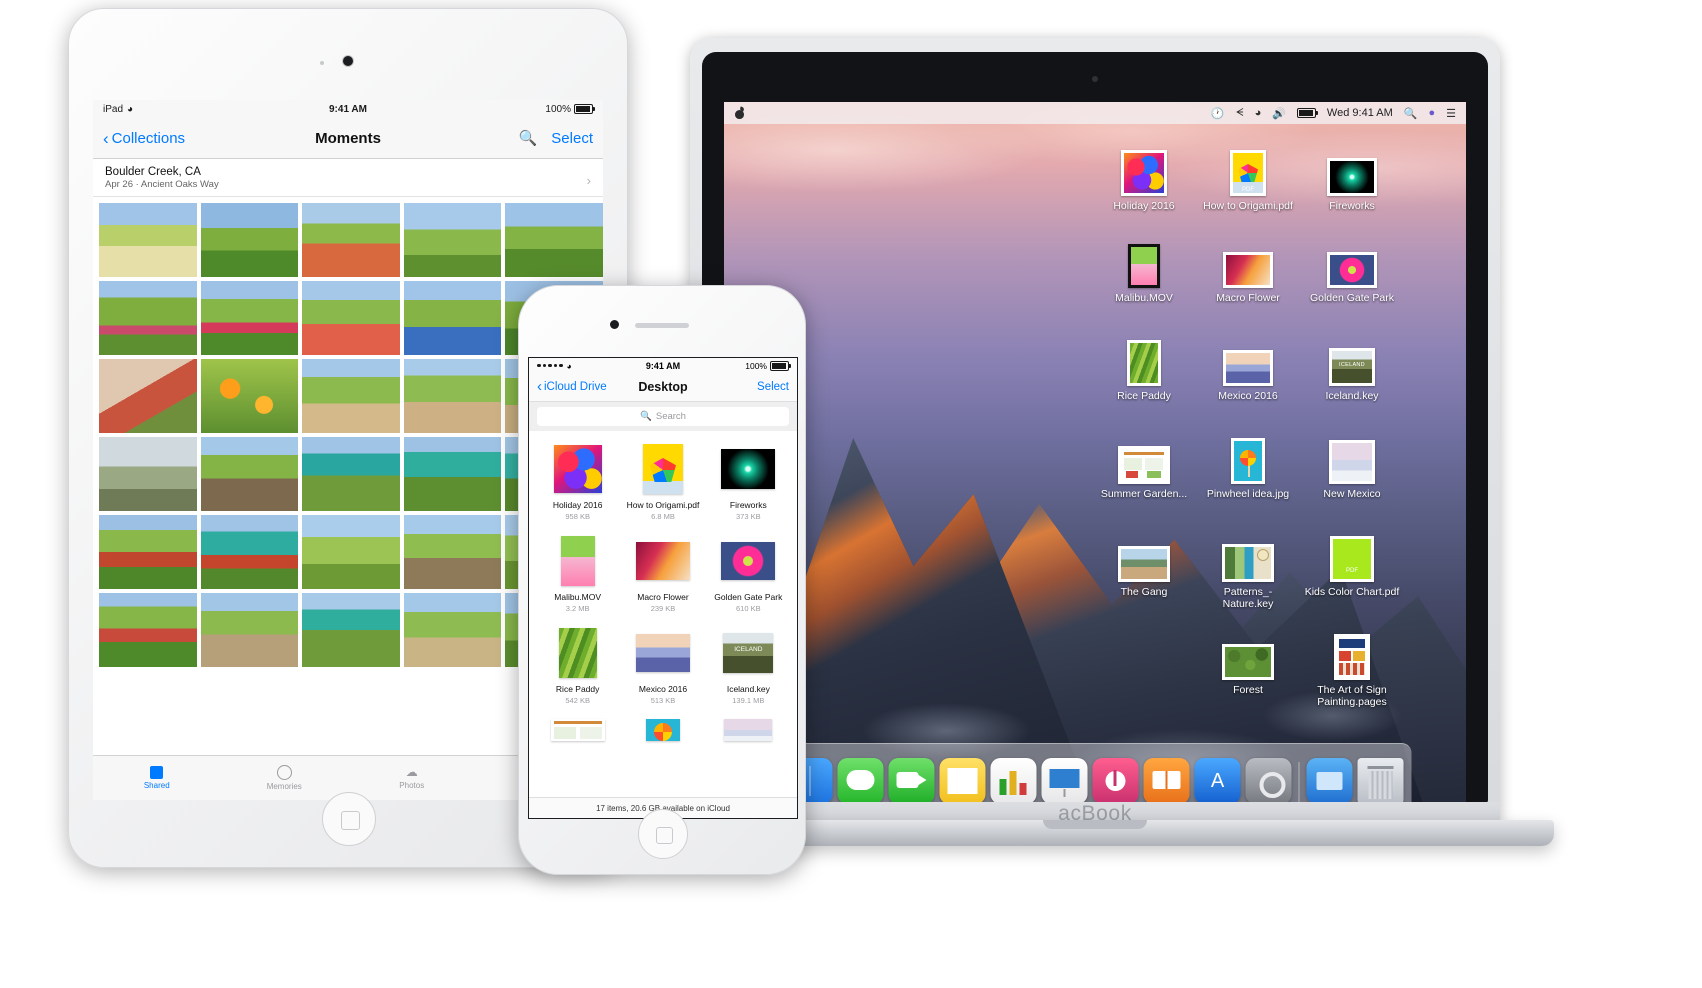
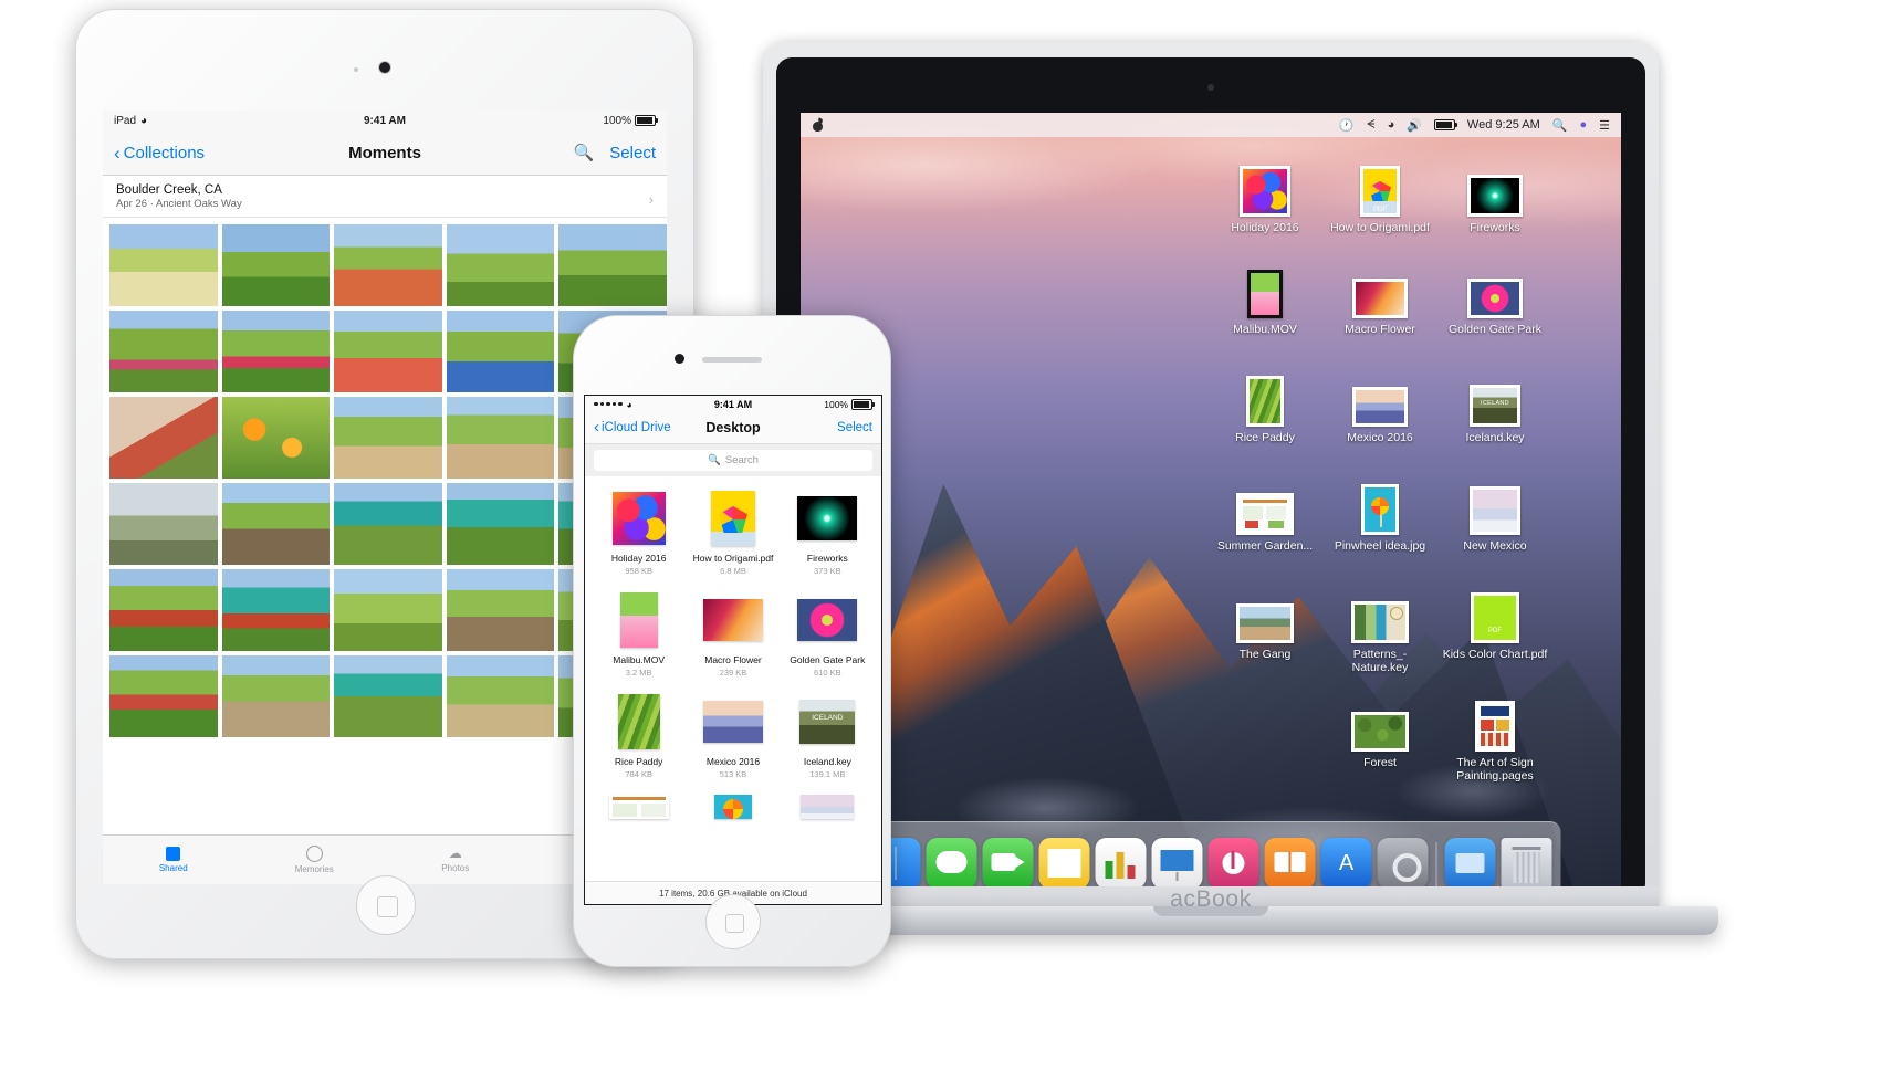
  🕐
  ᗕ
  ◕
  🔊
- Wed 9:41 AM
+ Wed 9:25 AM
  🔍
  ●
  ☰
  Holiday 2016
  How to Origami.pdf
  Fireworks
  Malibu.MOV
  Macro Flower
  Golden Gate Park
  Rice Paddy
  Mexico 2016
  Iceland.key
  Summer Garden...
  Pinwheel idea.jpg
  New Mexico
  The Gang
  Patterns_-Nature.key
  Kids Color Chart.pdf
  Forest
  The Art of Sign Painting.pages
  A
  acBook
  iPad
  ◕
  9:41 AM
  100%
  ‹
  Collections
  Moments
  🔍
  Select
  Boulder Creek, CA
  Apr 26 · Ancient Oaks Way
  ›
  Shared
  Memories
  ☁
  Photos
  ◕
  9:41 AM
  100%
  ‹
  iCloud Drive
  Desktop
  Select
  🔍
  Search
  Holiday 2016
  958 KB
  How to Origami.pdf
  6.8 MB
  Fireworks
  373 KB
  Malibu.MOV
  3.2 MB
  Macro Flower
  239 KB
  Golden Gate Park
  610 KB
  Rice Paddy
- 542 KB
+ 784 KB
  Mexico 2016
  513 KB
  Iceland.key
  139.1 MB
  17 items, 20.6 GB available on iCloud
